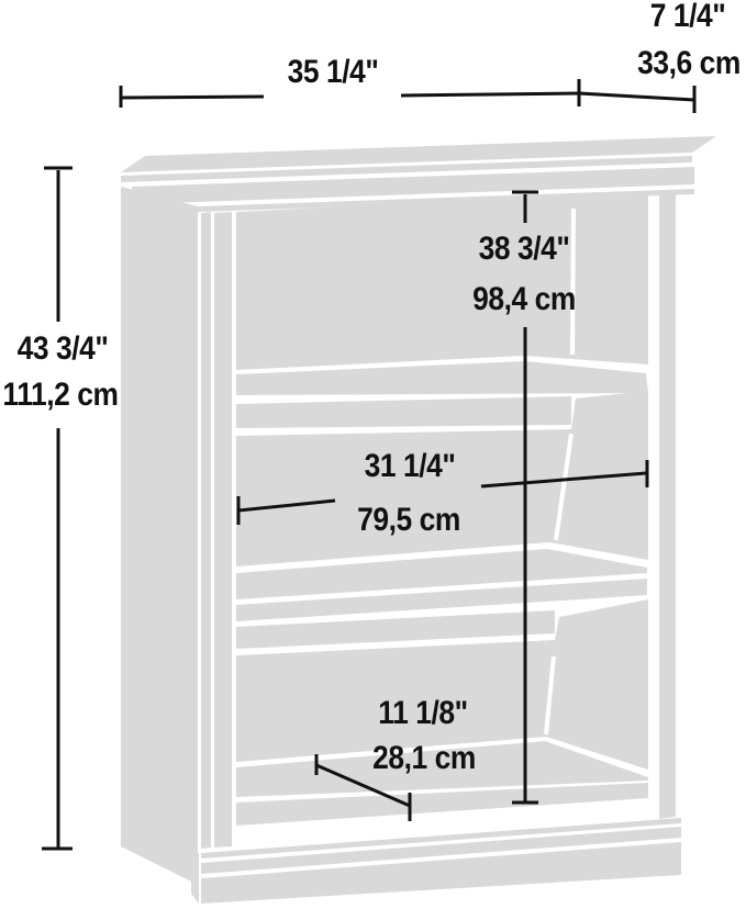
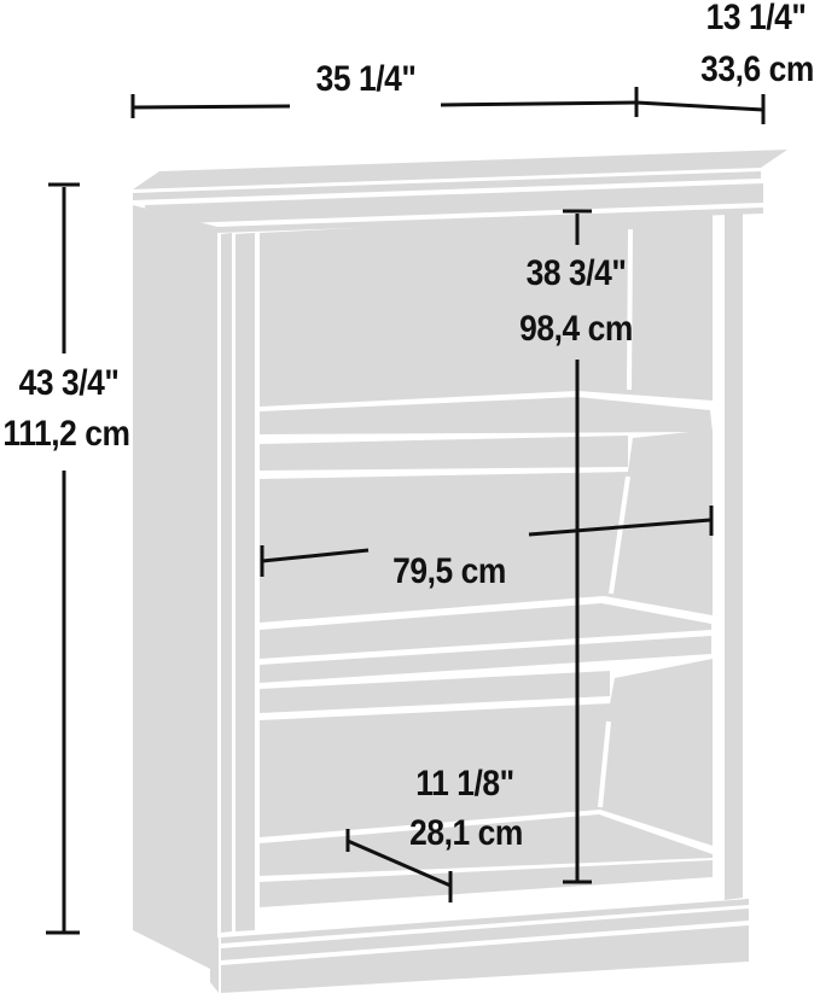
  35 1/4"
- 7 1/4"
+ 13 1/4"
  33,6 cm
  43 3/4"
  111,2 cm
  38 3/4"
  98,4 cm
- 31 1/4"
  79,5 cm
  11 1/8"
  28,1 cm
